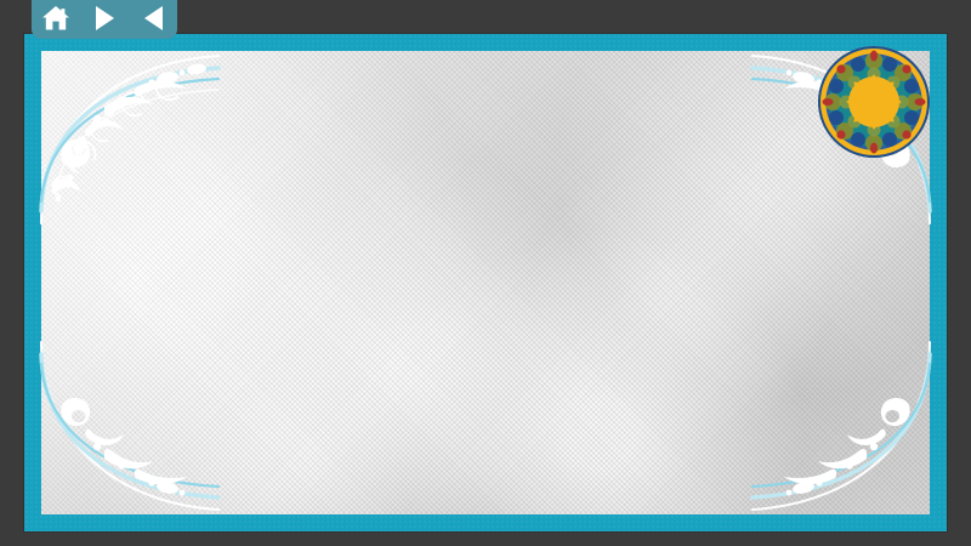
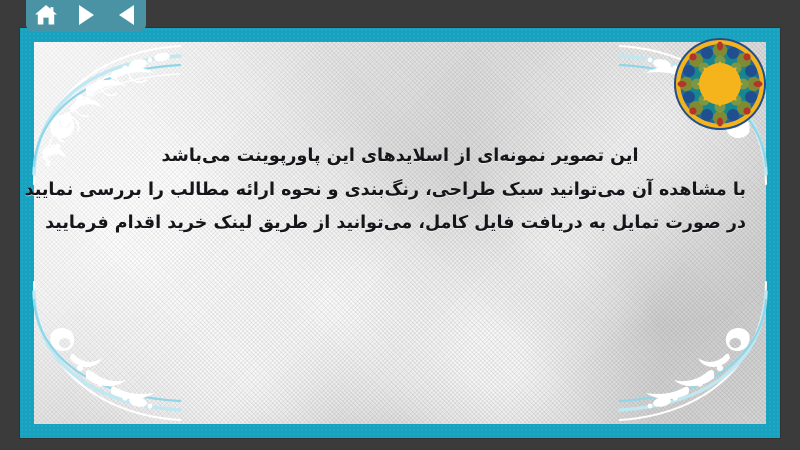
+ این تصویر نمونه‌ای از اسلایدهای این پاورپوینت می‌باشد
+ با مشاهده آن می‌توانید سبک طراحی، رنگ‌بندی و نحوه ارائه مطالب را بررسی نمایید
+ در صورت تمایل به دریافت فایل کامل، می‌توانید از طریق لینک خرید اقدام فرمایید
